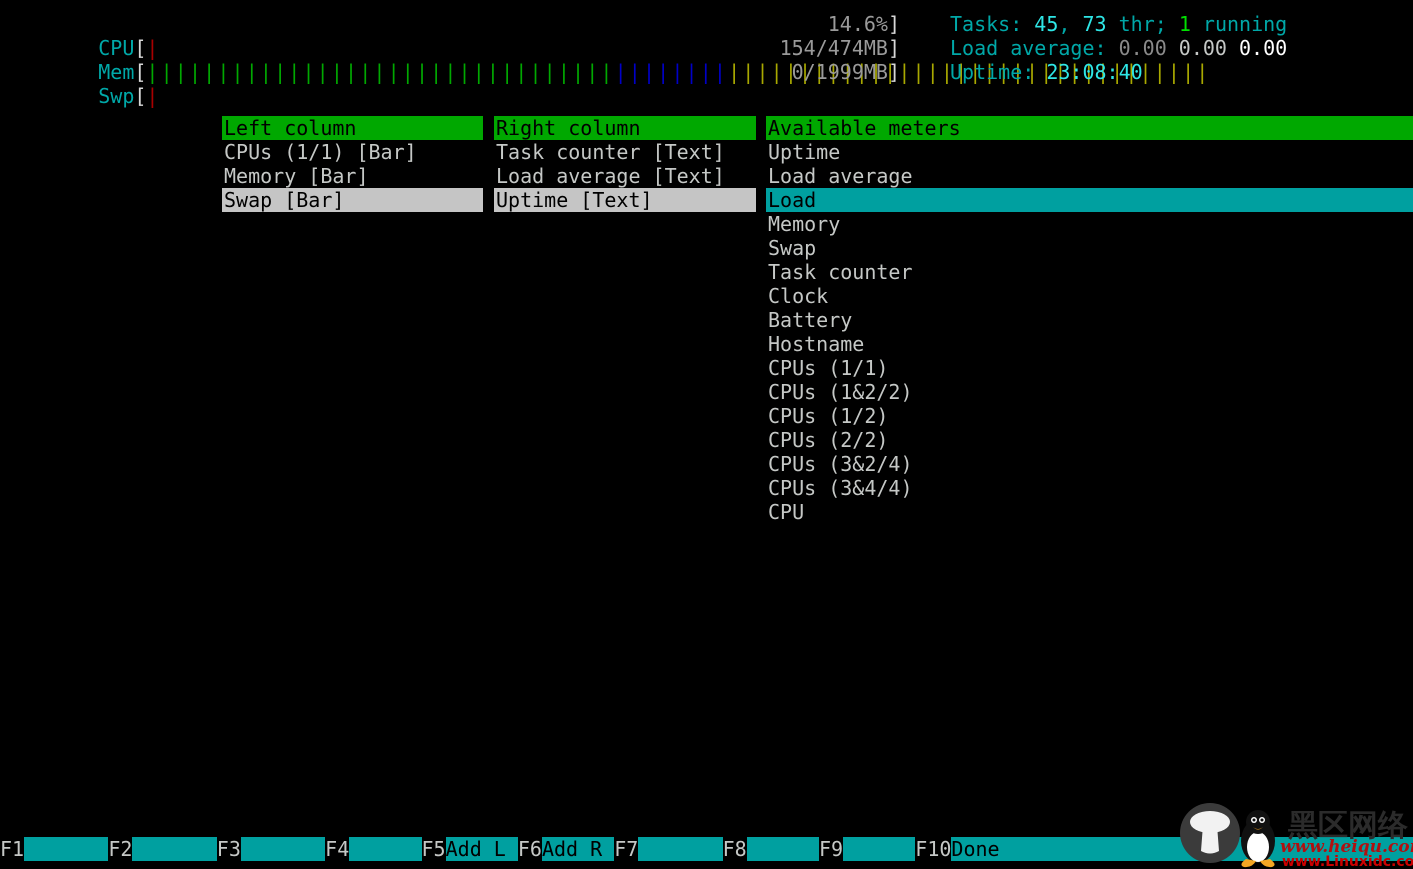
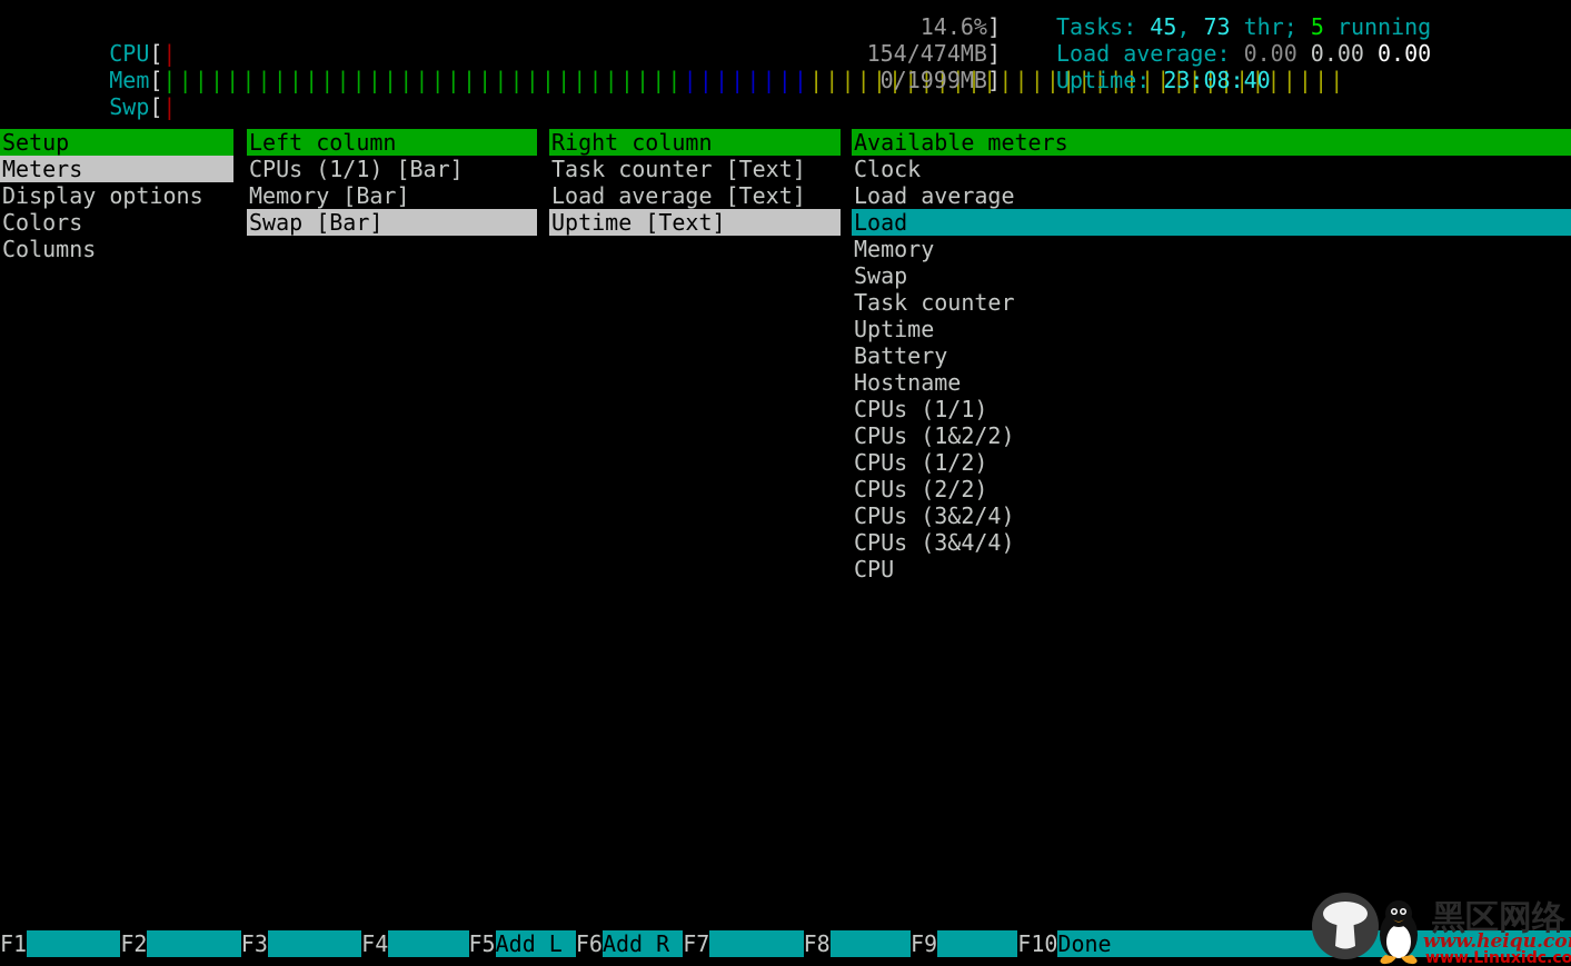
  CPU[|
  Mem[|||||||||||||||||||||||||||||||||||||||||||||||||||||||||||||||||||||||||||
  Swp[|
  14.6%]
  154/474MB]
  0/1999MB]
- Tasks: 45, 73 thr; 1 running
+ Tasks: 45, 73 thr; 5 running
  Load average: 0.00 0.00 0.00
  Uptime: 23:08:40
+ Setup
+ Meters
+ Display options
+ Colors
+ Columns
  Left column
  CPUs (1/1) [Bar]
  Memory [Bar]
  Swap [Bar]
  Right column
  Task counter [Text]
  Load average [Text]
  Uptime [Text]
  Available meters
- Uptime
+ Clock
  Load average
  Load
  Memory
  Swap
  Task counter
- Clock
+ Uptime
  Battery
  Hostname
  CPUs (1/1)
  CPUs (1&2/2)
  CPUs (1/2)
  CPUs (2/2)
  CPUs (3&2/4)
  CPUs (3&4/4)
  CPU
  F1 F2 F3 F4 F5Add L F6Add R F7 F8 F9 F10Done
  黑区网络
  www.heiqu.co
  www.Linuxidc.co
